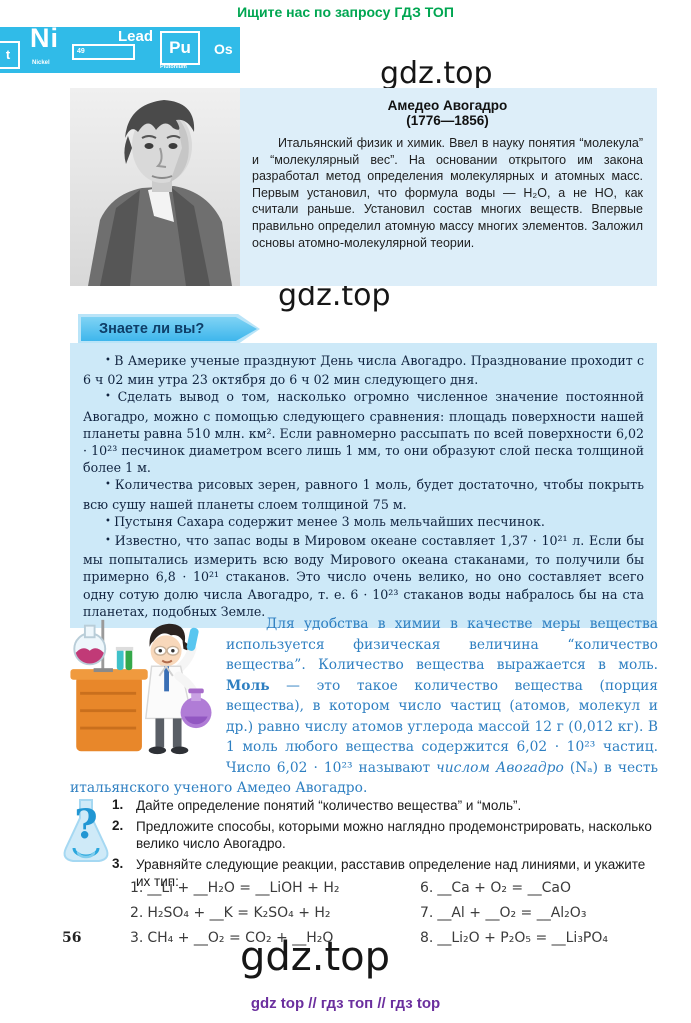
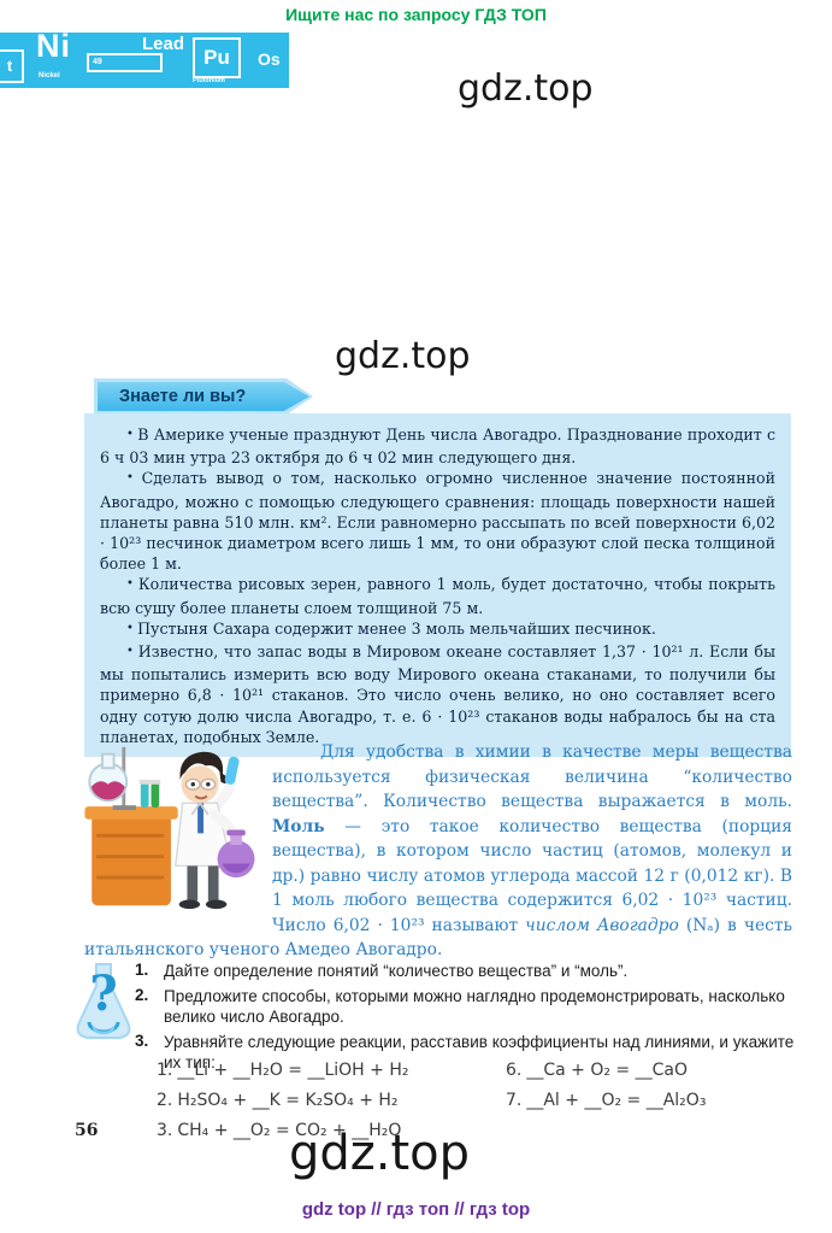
  Ищите нас по запросу ГДЗ ТОП
  t
  Ni
  Lead
  Pu
  Os
  gdz.top
  gdz.top
  gdz.top
- Амедео Авогадро
- (1776—1856)
- Итальянский физик и химик. Ввел в науку понятия “молекула” и “молекулярный вес”. На основании открытого им закона разработал метод определения молекулярных и атомных масс. Первым установил, что формула воды — H₂O, а не HO, как считали раньше. Установил состав многих веществ. Впервые правильно определил атомную массу многих элементов. Заложил основы атомно-молекулярной теории.
  Знаете ли вы?
- В Америке ученые празднуют День числа Авогадро. Празднование проходит с 6 ч 02 мин утра 23 октября до 6 ч 02 мин следующего дня.
+ В Америке ученые празднуют День числа Авогадро. Празднование проходит с 6 ч 03 мин утра 23 октября до 6 ч 02 мин следующего дня.
  Сделать вывод о том, насколько огромно численное значение постоянной Авогадро, можно с помощью следующего сравнения: площадь поверхности нашей планеты равна 510 млн. км². Если равномерно рассыпать по всей поверхности 6,02 · 10²³ песчинок диаметром всего лишь 1 мм, то они образуют слой песка толщиной более 1 м.
- Количества рисовых зерен, равного 1 моль, будет достаточно, чтобы покрыть всю сушу нашей планеты слоем толщиной 75 м.
+ Количества рисовых зерен, равного 1 моль, будет достаточно, чтобы покрыть всю сушу более планеты слоем толщиной 75 м.
  Пустыня Сахара содержит менее 3 моль мельчайших песчинок.
  Известно, что запас воды в Мировом океане составляет 1,37 · 10²¹ л. Если бы мы попытались измерить всю воду Мирового океана стаканами, то получили бы примерно 6,8 · 10²¹ стаканов. Это число очень велико, но оно составляет всего одну сотую долю числа Авогадро, т. е. 6 · 10²³ стаканов воды набралось бы на ста планетах, подобных Земле.
  Для удобства в химии в качестве меры вещества используется физическая величина “количество вещества”. Количество вещества выражается в моль. Моль — это такое количество вещества (порция вещества), в котором число частиц (атомов, молекул и др.) равно числу атомов углерода массой 12 г (0,012 кг). В 1 моль любого вещества содержится 6,02 · 10²³ частиц. Число 6,02 · 10²³ называют числом Авогадро (Nₐ) в честь итальянского ученого Амедео Авогадро.
  ?
  1.
  Дайте определение понятий “количество вещества” и “моль”.
  2.
  Предложите способы, которыми можно наглядно продемонстрировать, насколько велико число Авогадро.
  3.
- Уравняйте следующие реакции, расставив определение над линиями, и укажите их тип:
+ Уравняйте следующие реакции, расставив коэффициенты над линиями, и укажите их тип:
  1. __Li + __H₂O = __LiOH + H₂
  2. H₂SO₄ + __K = K₂SO₄ + H₂
  3. CH₄ + __O₂ = CO₂ + __H₂O
  6. __Ca + O₂ = __CaO
  7. __Al + __O₂ = __Al₂O₃
- 8. __Li₂O + P₂O₅ = __Li₃PO₄
  56
  gdz top // гдз топ // гдз top
